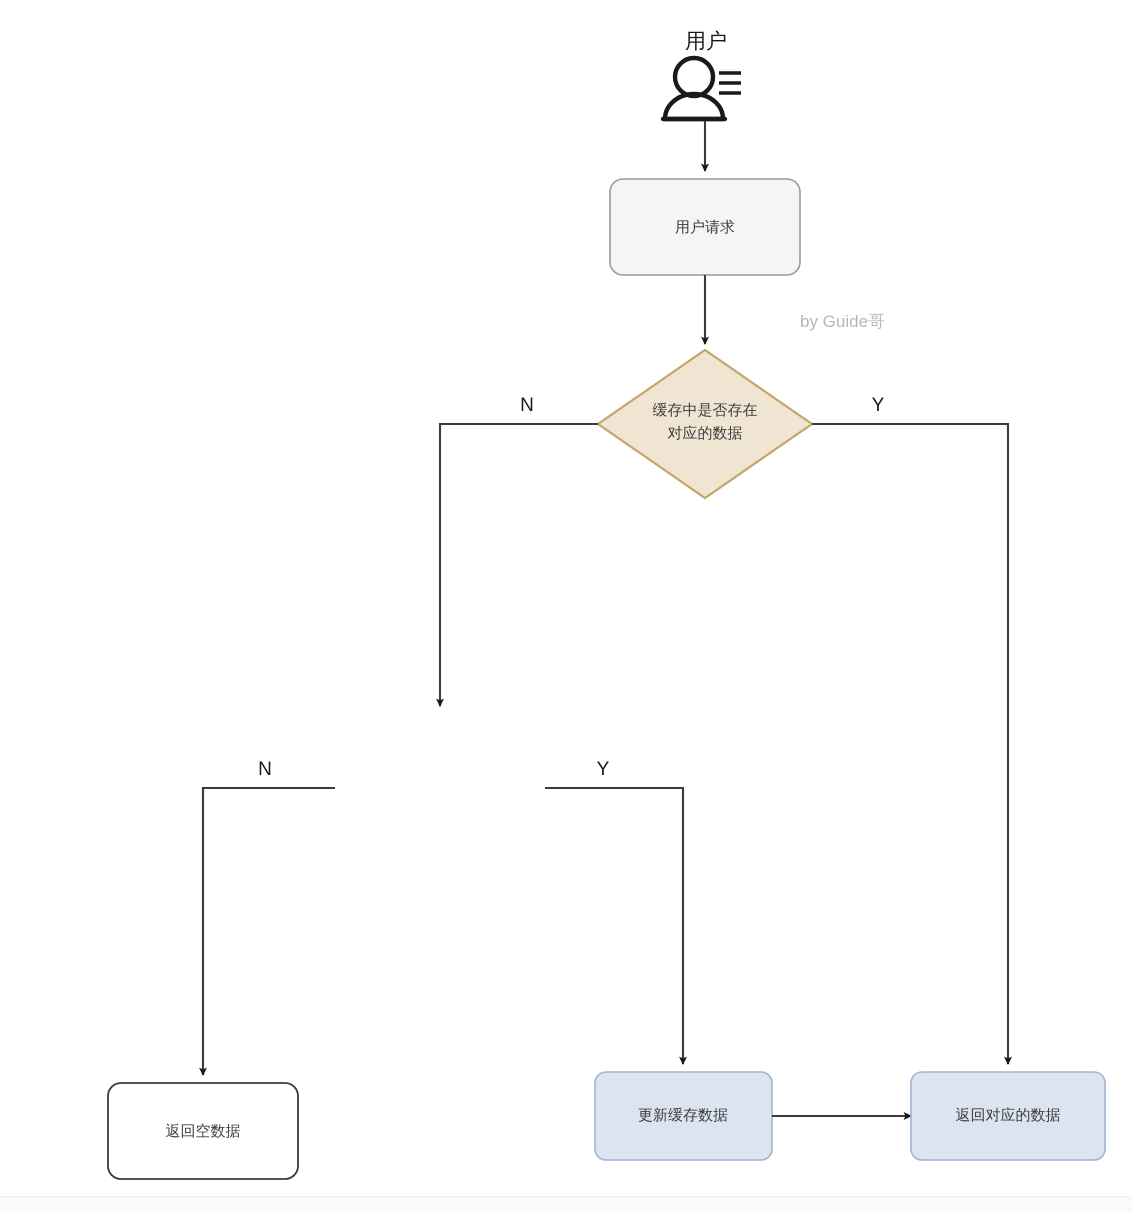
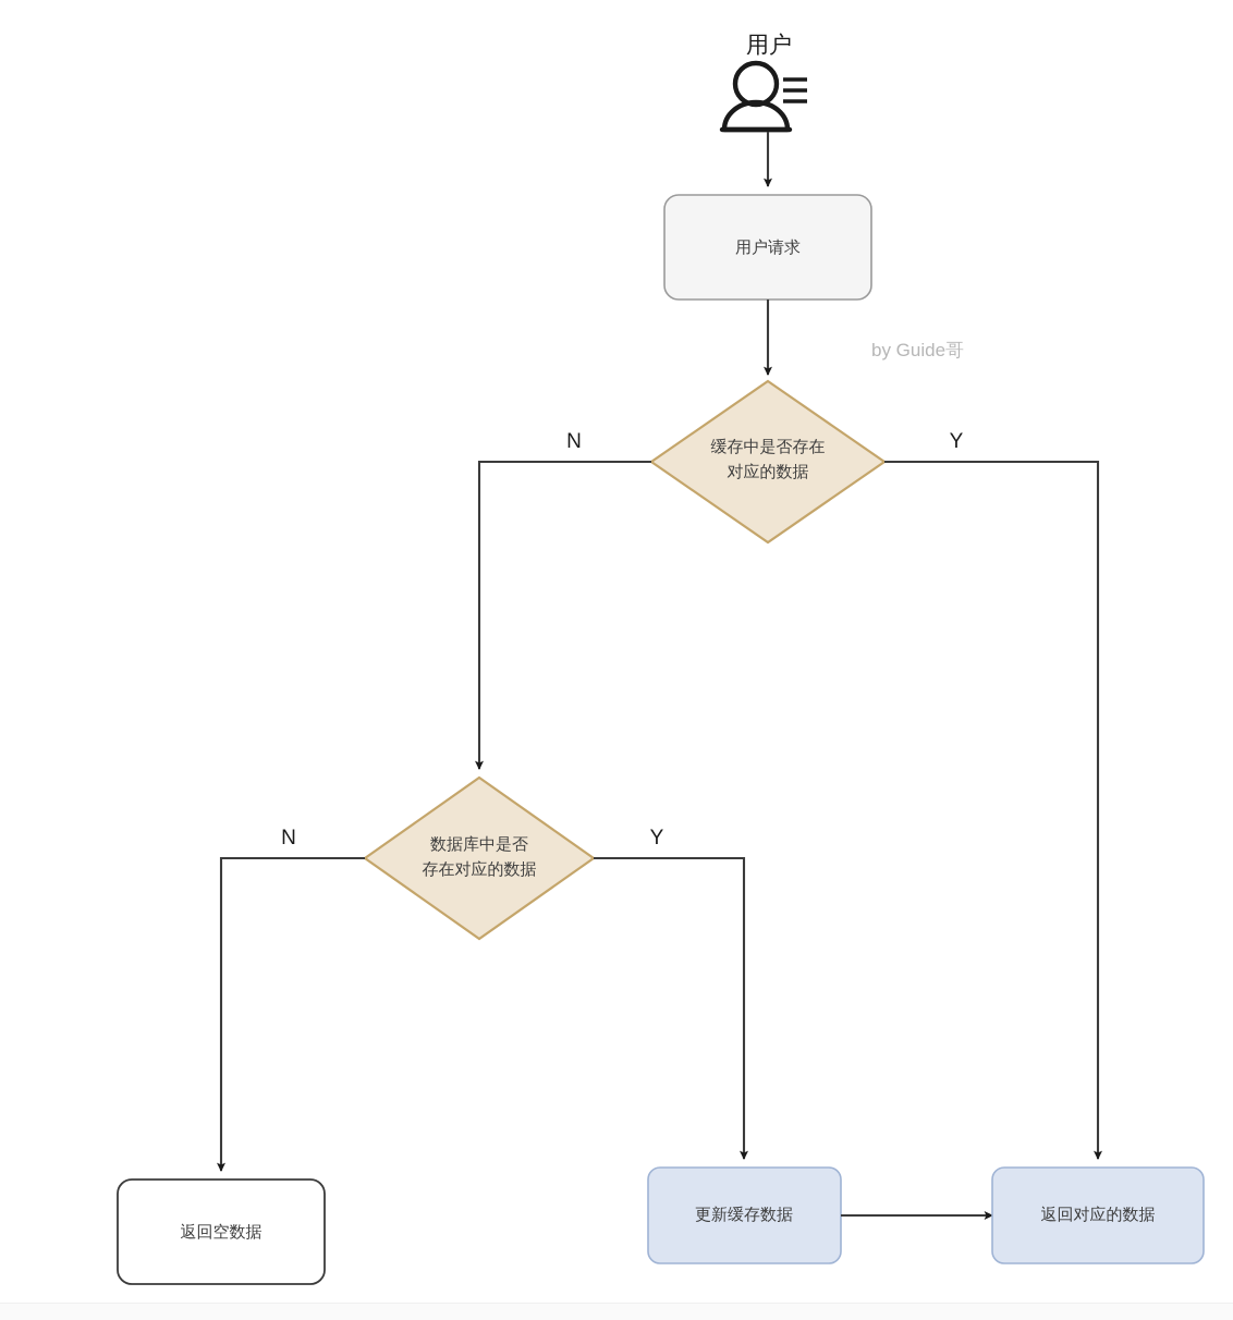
  用户
  用户请求
  by Guide哥
  缓存中是否存在
  对应的数据
  N
  Y
+ 数据库中是否
+ 存在对应的数据
  N
  Y
  返回空数据
  更新缓存数据
  返回对应的数据
